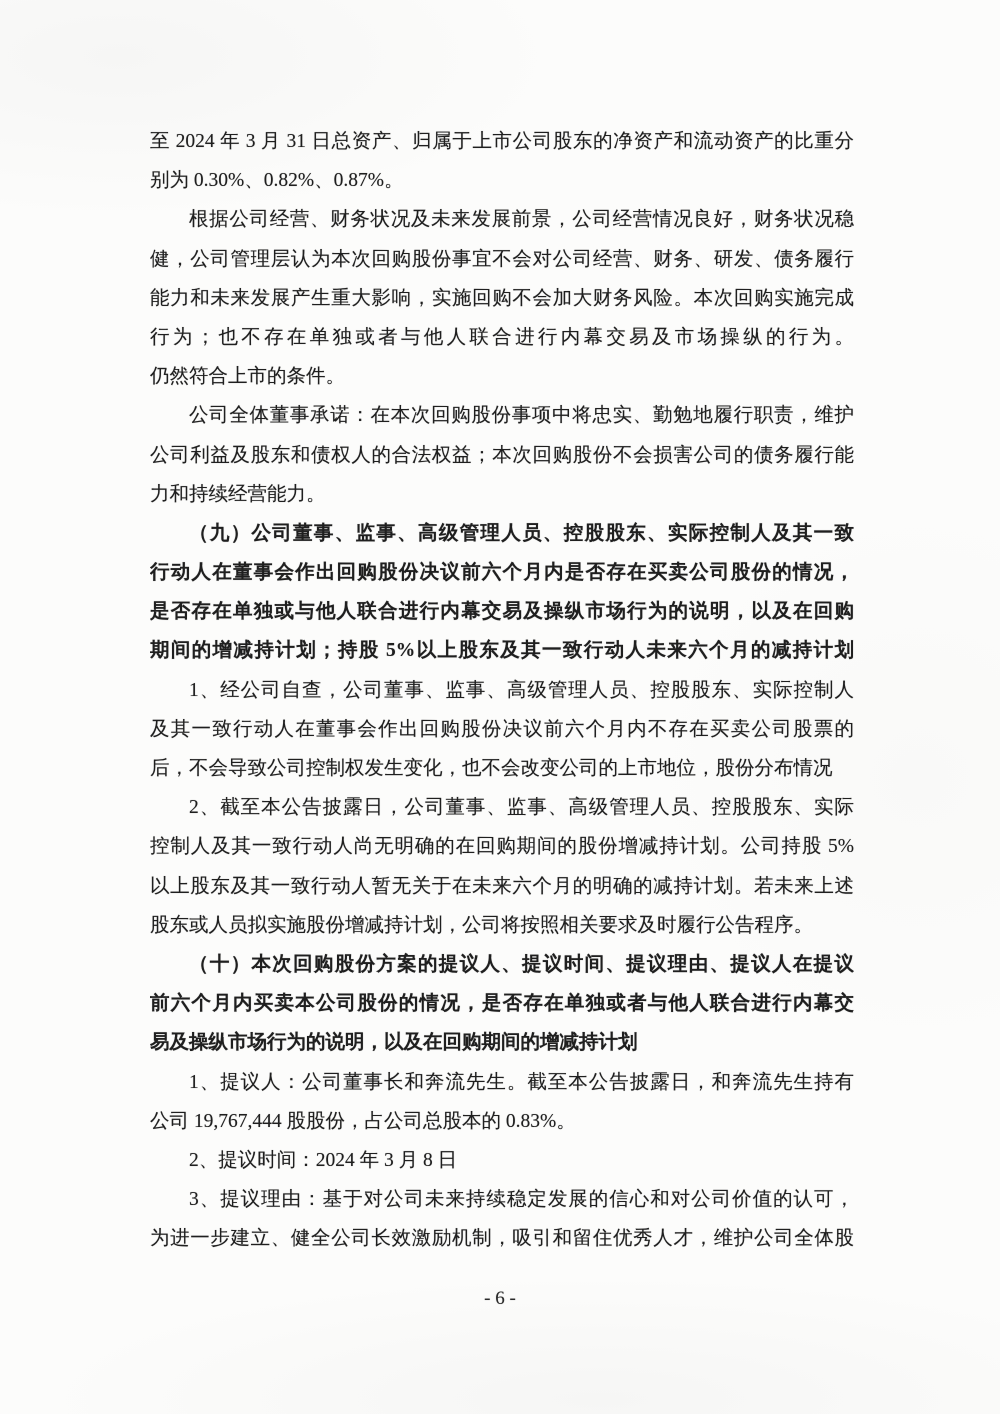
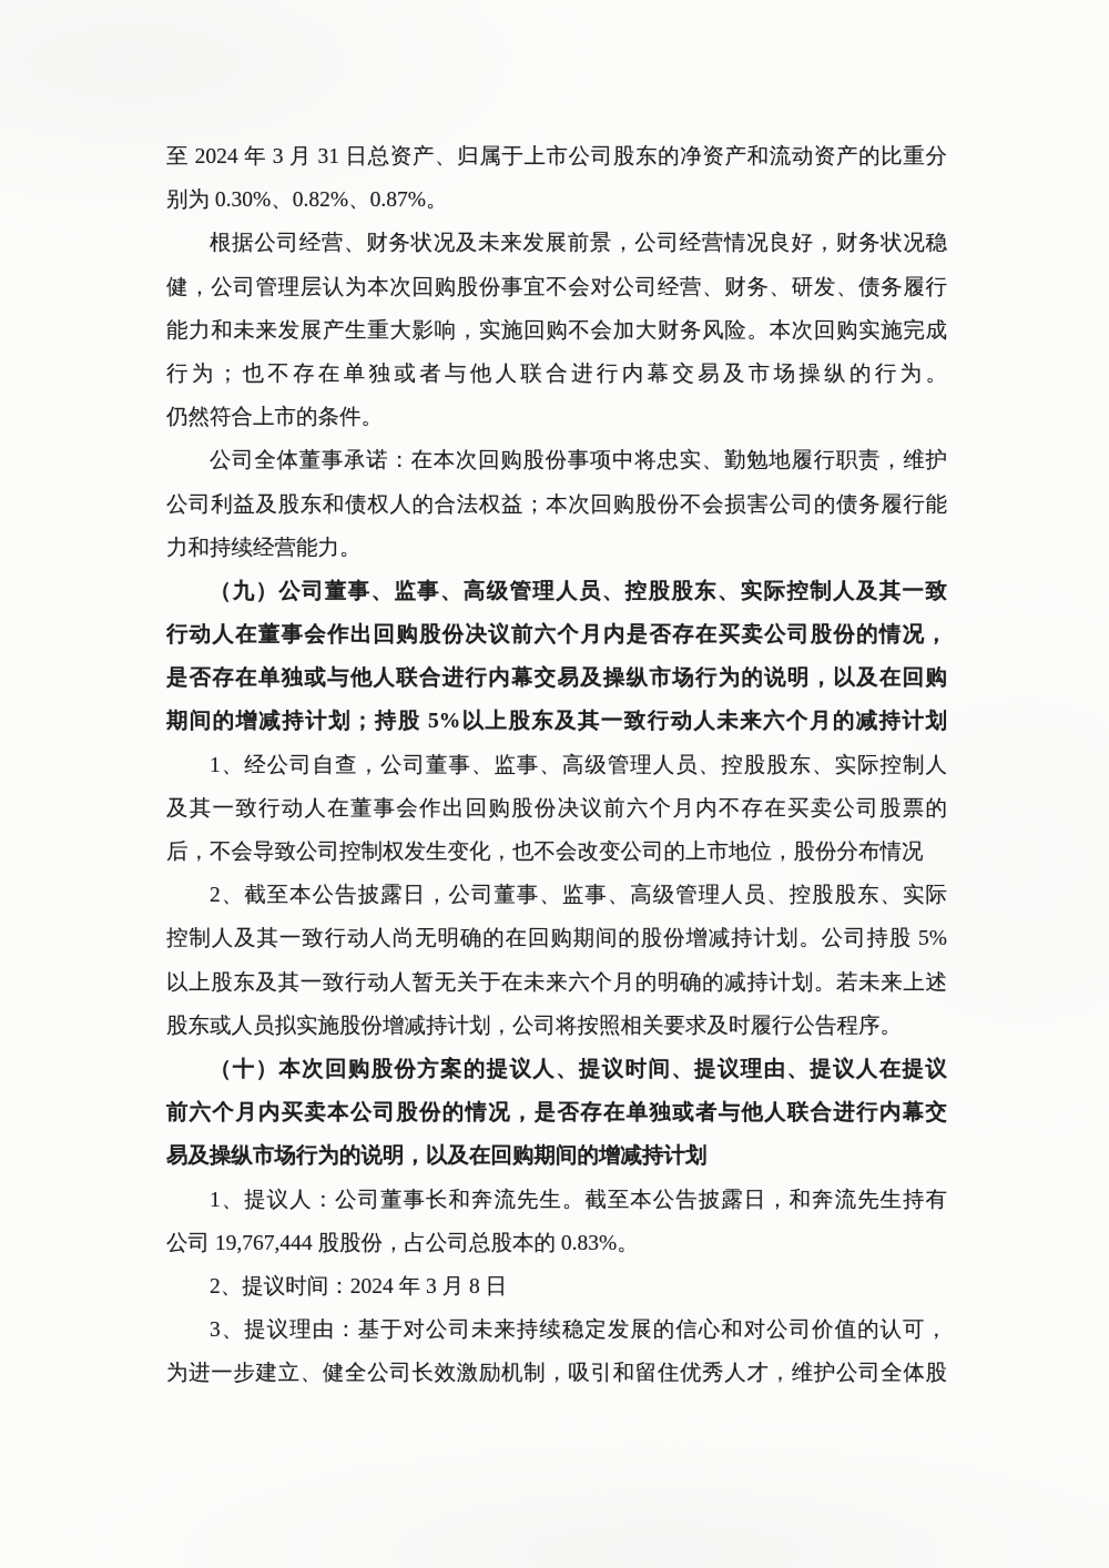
  至 2024 年 3 月 31 日总资产、归属于上市公司股东的净资产和流动资产的比重分
  别为 0.30%、0.82%、0.87%。
  根据公司经营、财务状况及未来发展前景，公司经营情况良好，财务状况稳
  健，公司管理层认为本次回购股份事宜不会对公司经营、财务、研发、债务履行
  能力和未来发展产生重大影响，实施回购不会加大财务风险。本次回购实施完成
  行为；也不存在单独或者与他人联合进行内幕交易及市场操纵的行为。
  仍然符合上市的条件。
  公司全体董事承诺：在本次回购股份事项中将忠实、勤勉地履行职责，维护
  公司利益及股东和债权人的合法权益；本次回购股份不会损害公司的债务履行能
  力和持续经营能力。
  （九）公司董事、监事、高级管理人员、控股股东、实际控制人及其一致
  行动人在董事会作出回购股份决议前六个月内是否存在买卖公司股份的情况，
  是否存在单独或与他人联合进行内幕交易及操纵市场行为的说明，以及在回购
  期间的增减持计划；持股 5%以上股东及其一致行动人未来六个月的减持计划
  1、经公司自查，公司董事、监事、高级管理人员、控股股东、实际控制人
  及其一致行动人在董事会作出回购股份决议前六个月内不存在买卖公司股票的
  后，不会导致公司控制权发生变化，也不会改变公司的上市地位，股份分布情况
  2、截至本公告披露日，公司董事、监事、高级管理人员、控股股东、实际
  控制人及其一致行动人尚无明确的在回购期间的股份增减持计划。公司持股 5%
  以上股东及其一致行动人暂无关于在未来六个月的明确的减持计划。若未来上述
  股东或人员拟实施股份增减持计划，公司将按照相关要求及时履行公告程序。
  （十）本次回购股份方案的提议人、提议时间、提议理由、提议人在提议
  前六个月内买卖本公司股份的情况，是否存在单独或者与他人联合进行内幕交
  易及操纵市场行为的说明，以及在回购期间的增减持计划
  1、提议人：公司董事长和奔流先生。截至本公告披露日，和奔流先生持有
  公司 19,767,444 股股份，占公司总股本的 0.83%。
  2、提议时间：2024 年 3 月 8 日
  3、提议理由：基于对公司未来持续稳定发展的信心和对公司价值的认可，
  为进一步建立、健全公司长效激励机制，吸引和留住优秀人才，维护公司全体股
- - 6 -
